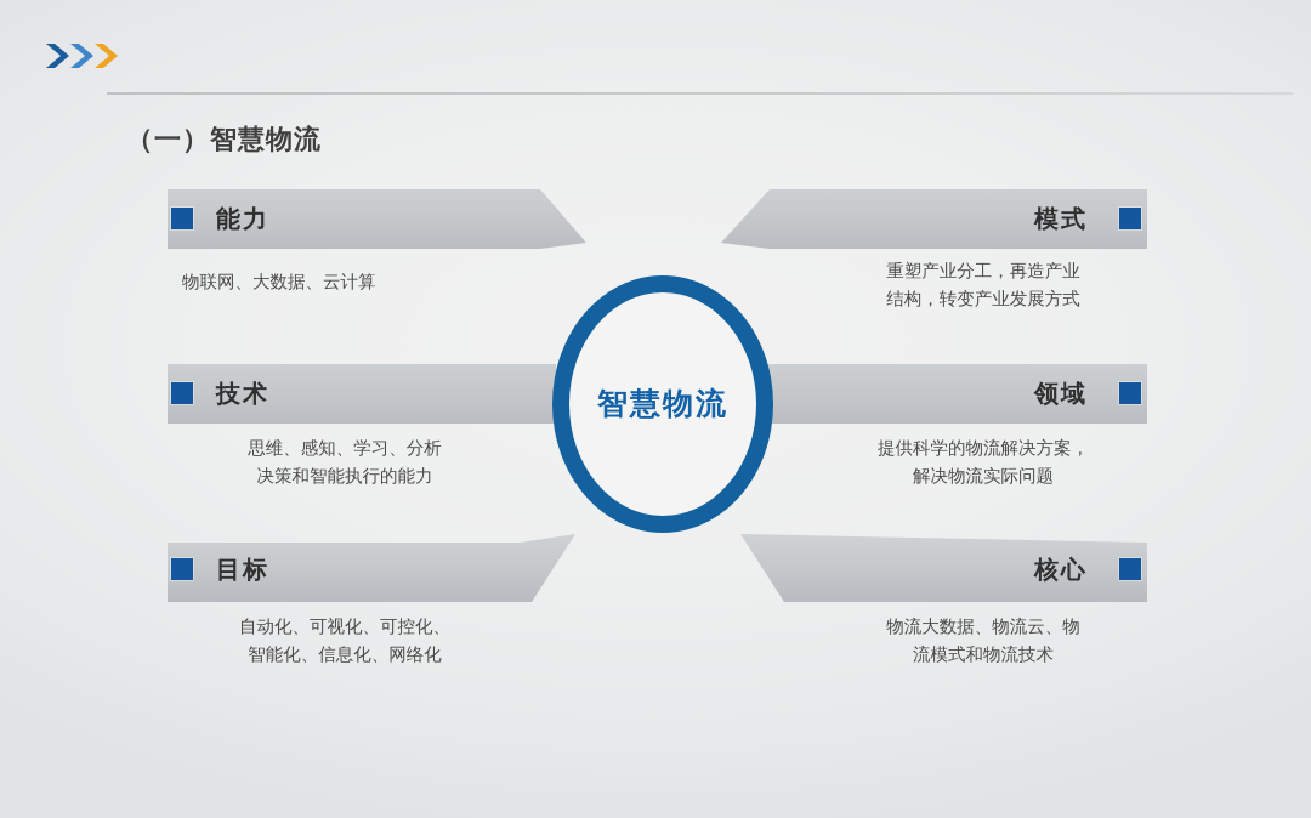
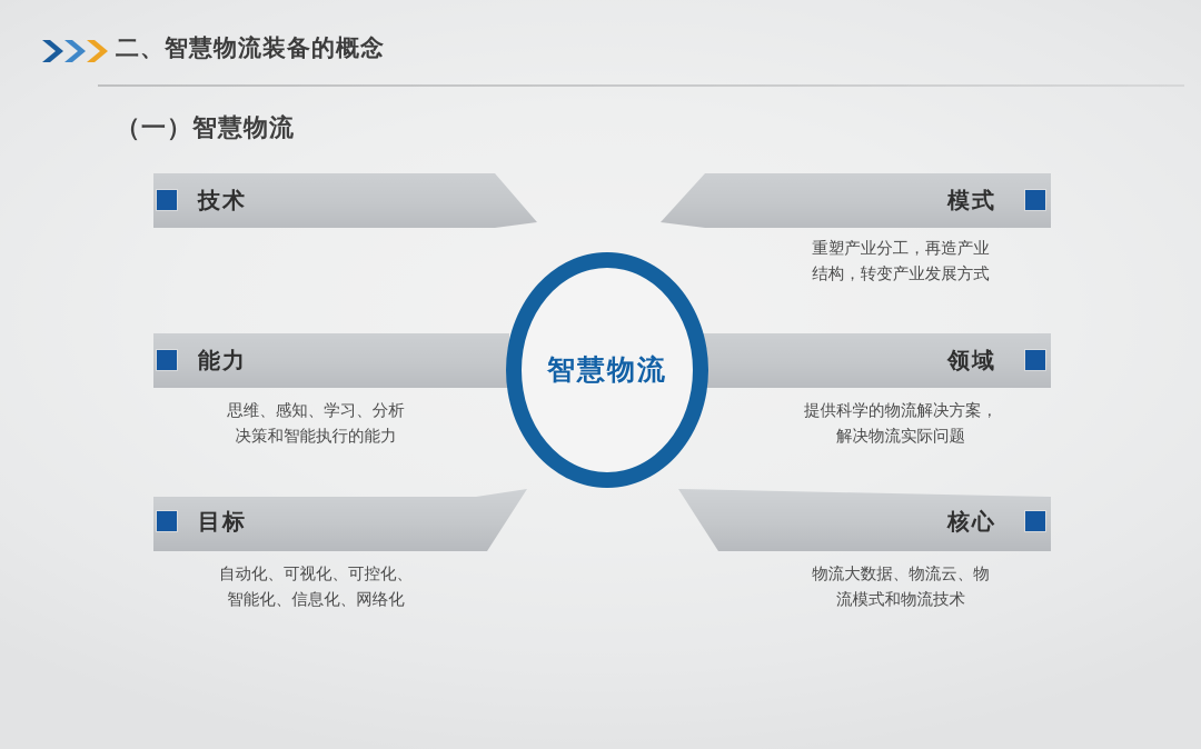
+ 二、智慧物流装备的概念
  （一）智慧物流
- 能力
+ 技术
- 物联网、大数据、云计算
- 技术
+ 能力
  思维、感知、学习、分析
  决策和智能执行的能力
  目标
  自动化、可视化、可控化、
  智能化、信息化、网络化
  模式
  重塑产业分工，再造产业
  结构，转变产业发展方式
  领域
  提供科学的物流解决方案，
  解决物流实际问题
  核心
  物流大数据、物流云、物
  流模式和物流技术
  智慧物流
